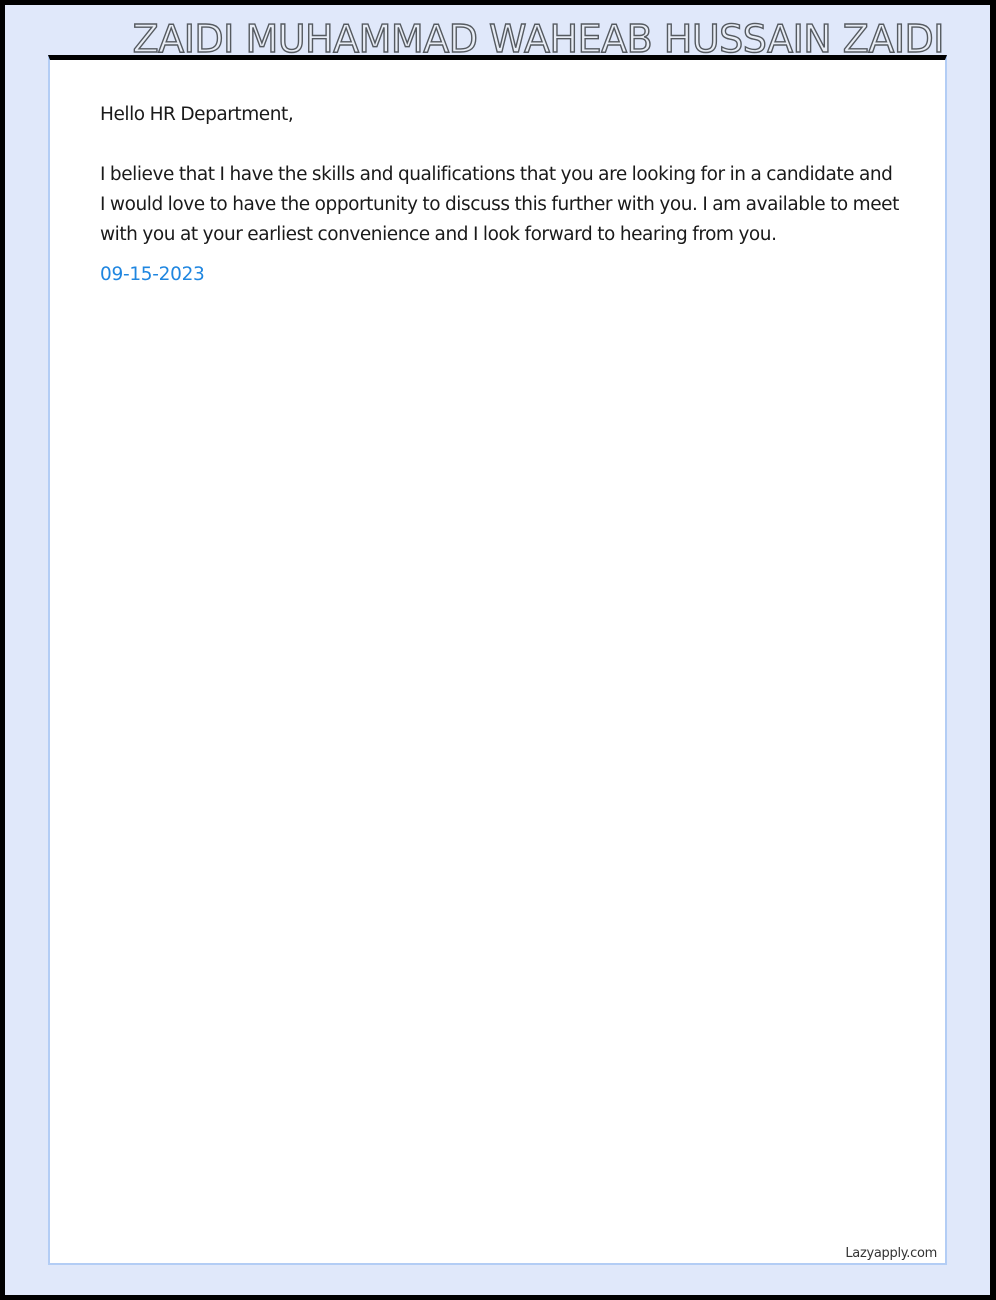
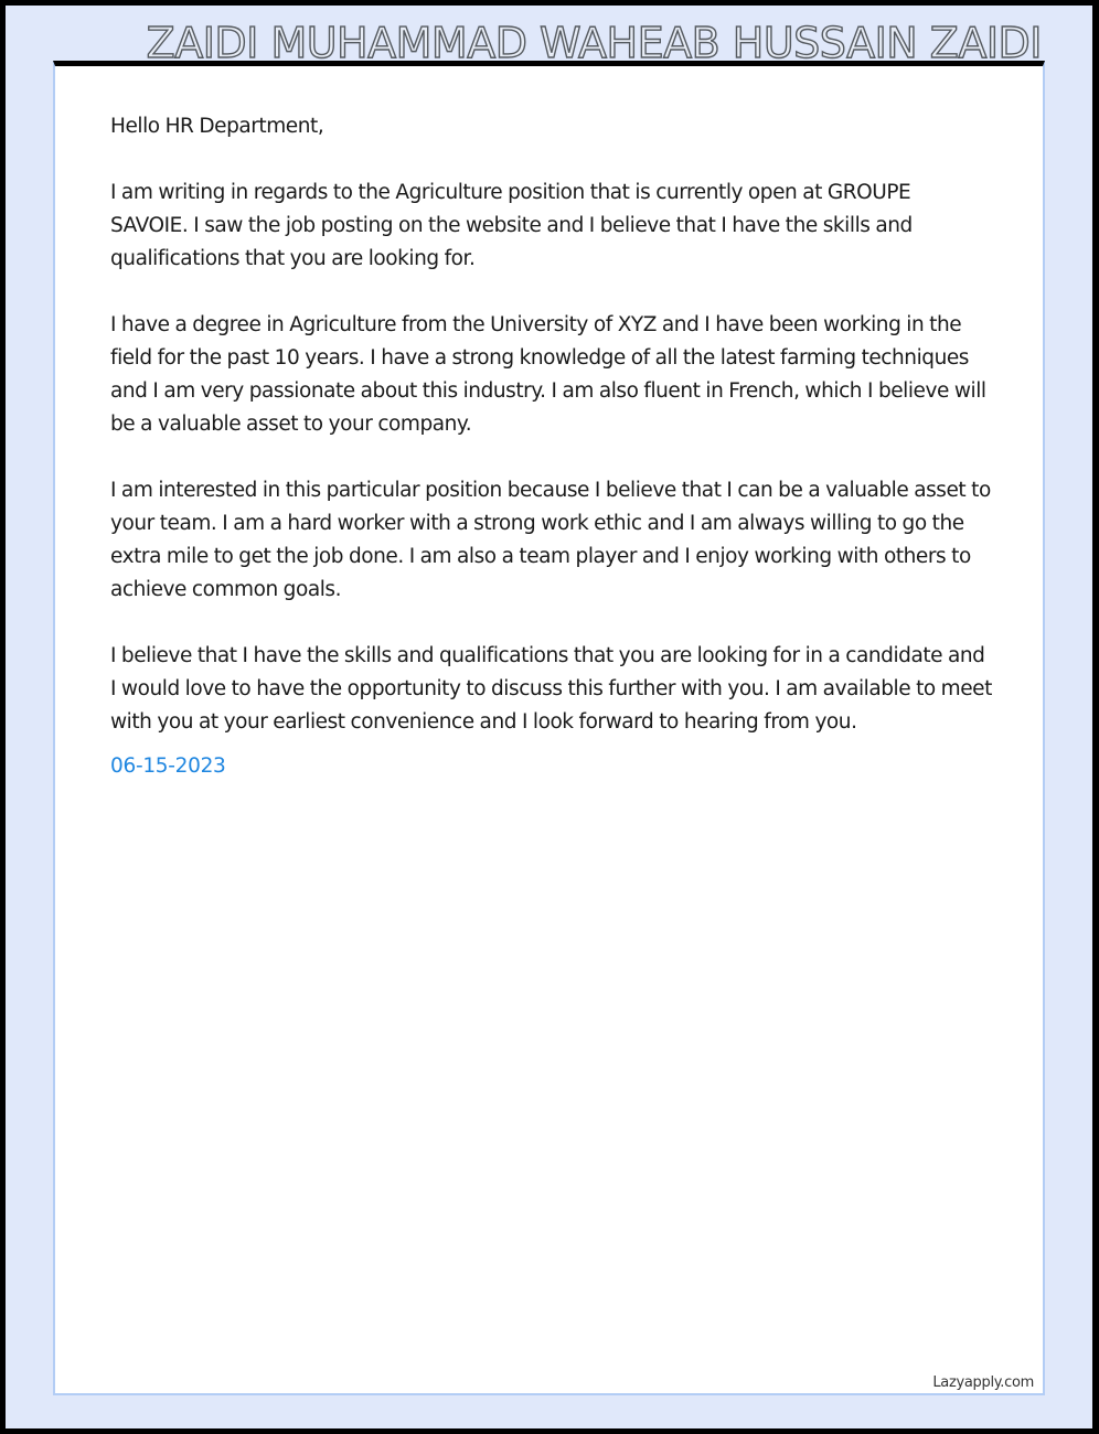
  ZAIDI MUHAMMAD WAHEAB HUSSAIN ZAIDI
  Hello HR Department,
+ I am writing in regards to the Agriculture position that is currently open at GROUPE SAVOIE. I saw the job posting on the website and I believe that I have the skills and qualifications that you are looking for.
+ I have a degree in Agriculture from the University of XYZ and I have been working in the field for the past 10 years. I have a strong knowledge of all the latest farming techniques and I am very passionate about this industry. I am also fluent in French, which I believe will be a valuable asset to your company.
+ I am interested in this particular position because I believe that I can be a valuable asset to your team. I am a hard worker with a strong work ethic and I am always willing to go the extra mile to get the job done. I am also a team player and I enjoy working with others to achieve common goals.
  I believe that I have the skills and qualifications that you are looking for in a candidate and I would love to have the opportunity to discuss this further with you. I am available to meet with you at your earliest convenience and I look forward to hearing from you.
- 09-15-2023
+ 06-15-2023
  Lazyapply.com
